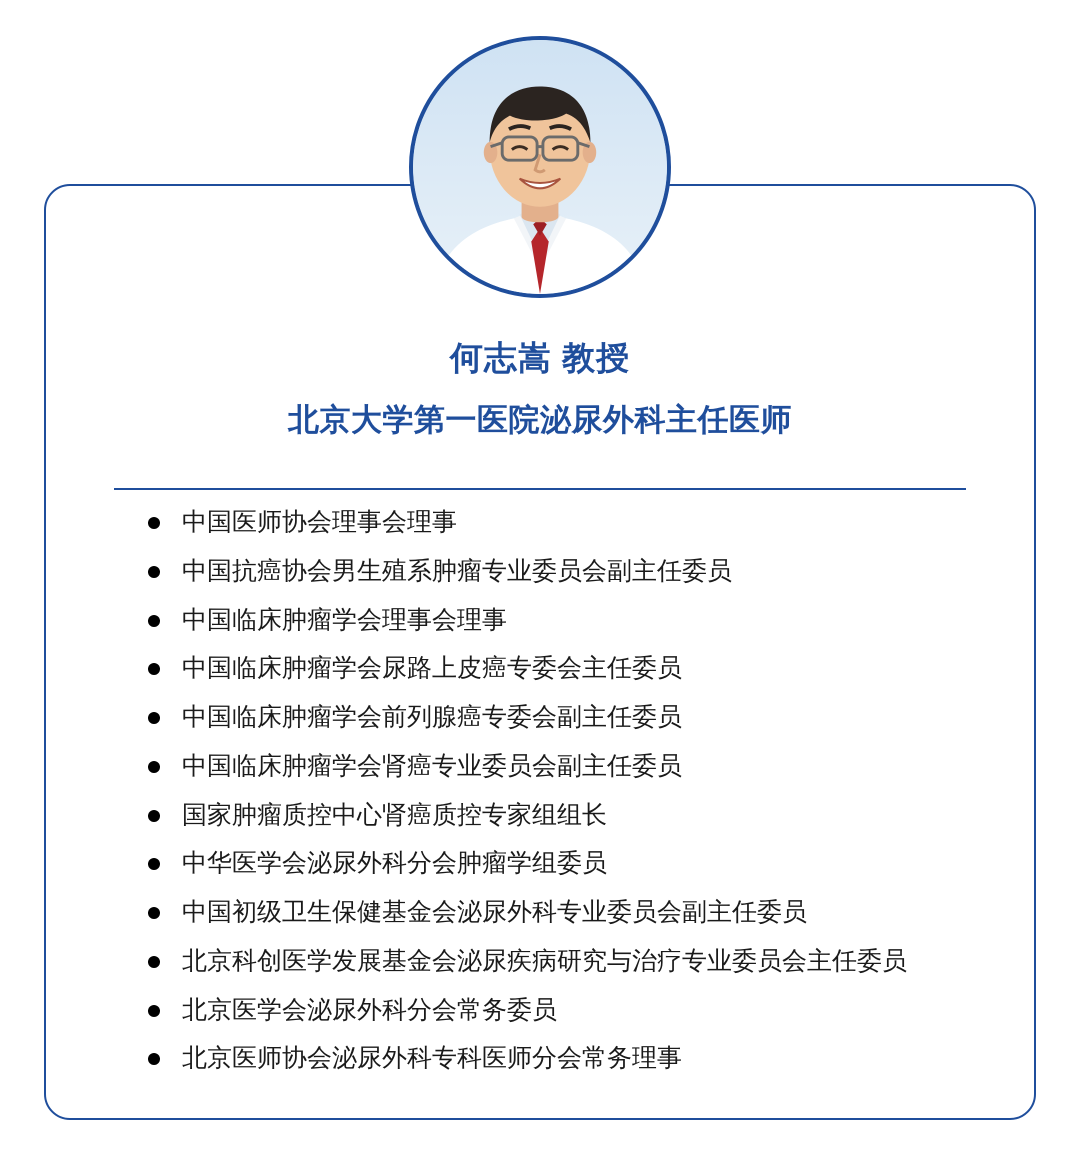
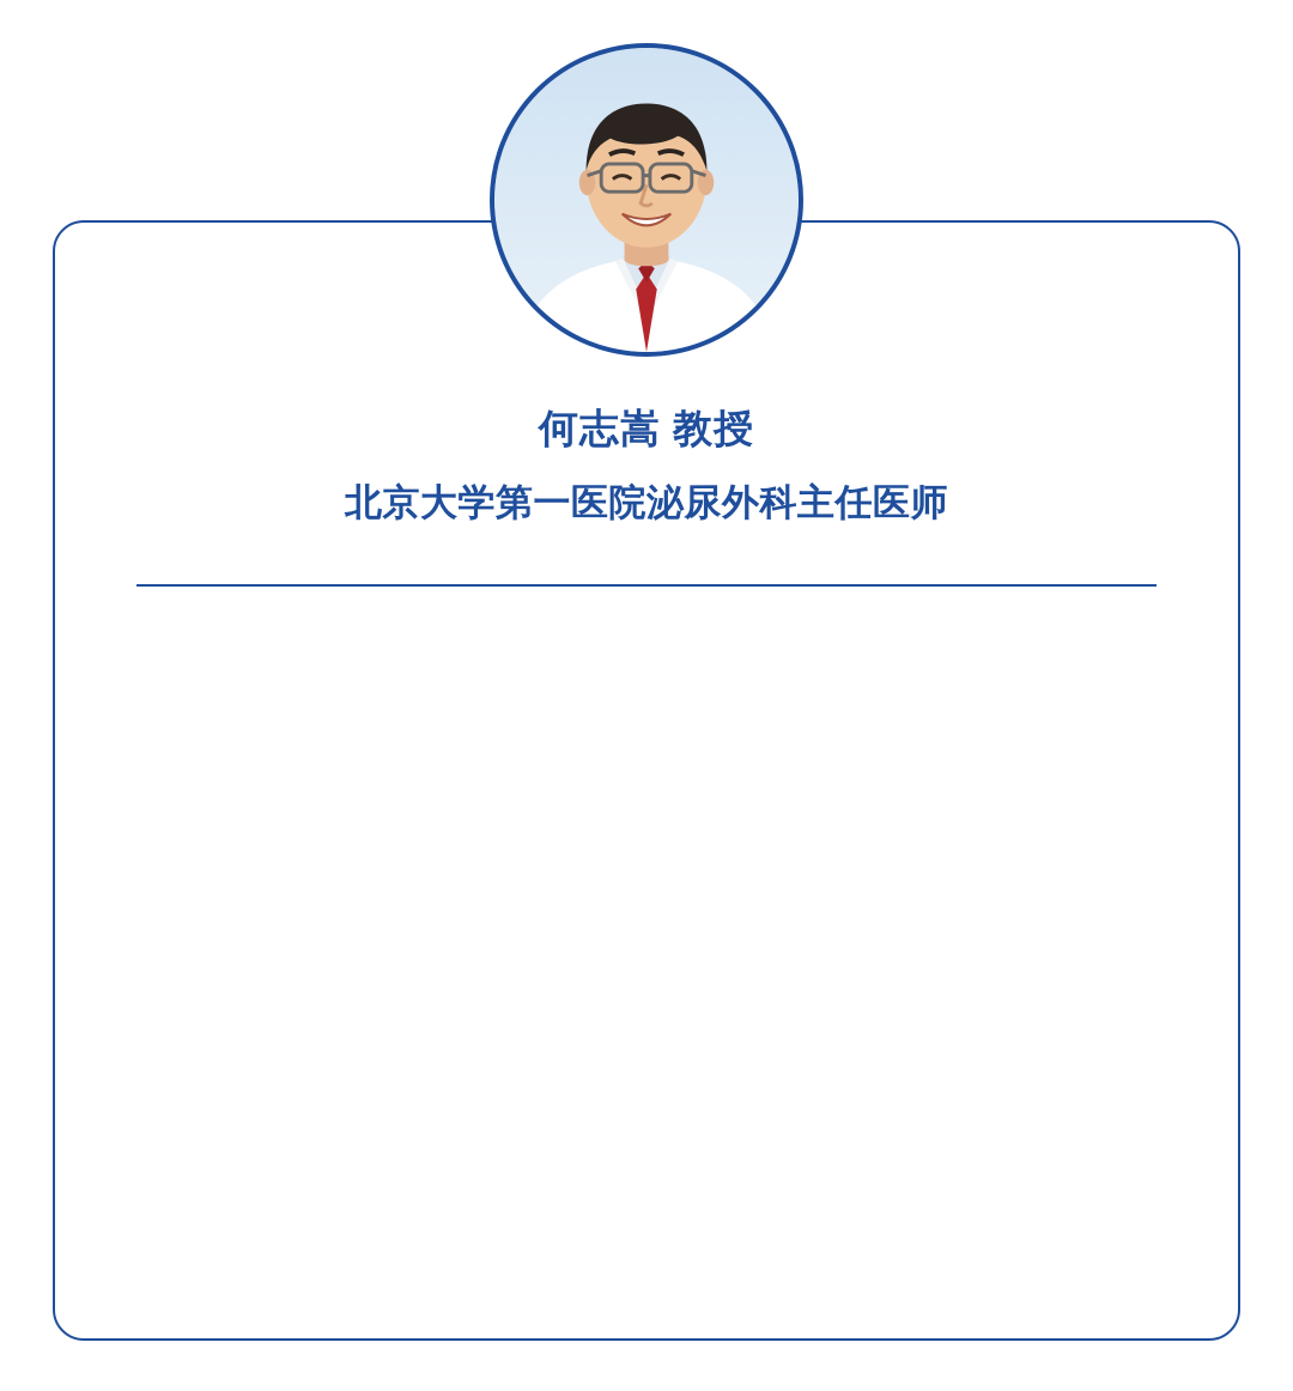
- 中国医师协会理事会理事
- 中国抗癌协会男生殖系肿瘤专业委员会副主任委员
- 中国临床肿瘤学会理事会理事
- 中国临床肿瘤学会尿路上皮癌专委会主任委员
- 中国临床肿瘤学会前列腺癌专委会副主任委员
- 中国临床肿瘤学会肾癌专业委员会副主任委员
- 国家肿瘤质控中心肾癌质控专家组组长
- 中华医学会泌尿外科分会肿瘤学组委员
- 中国初级卫生保健基金会泌尿外科专业委员会副主任委员
- 北京科创医学发展基金会泌尿疾病研究与治疗专业委员会主任委员
- 北京医学会泌尿外科分会常务委员
- 北京医师协会泌尿外科专科医师分会常务理事
  何志嵩 教授
  北京大学第一医院泌尿外科主任医师
